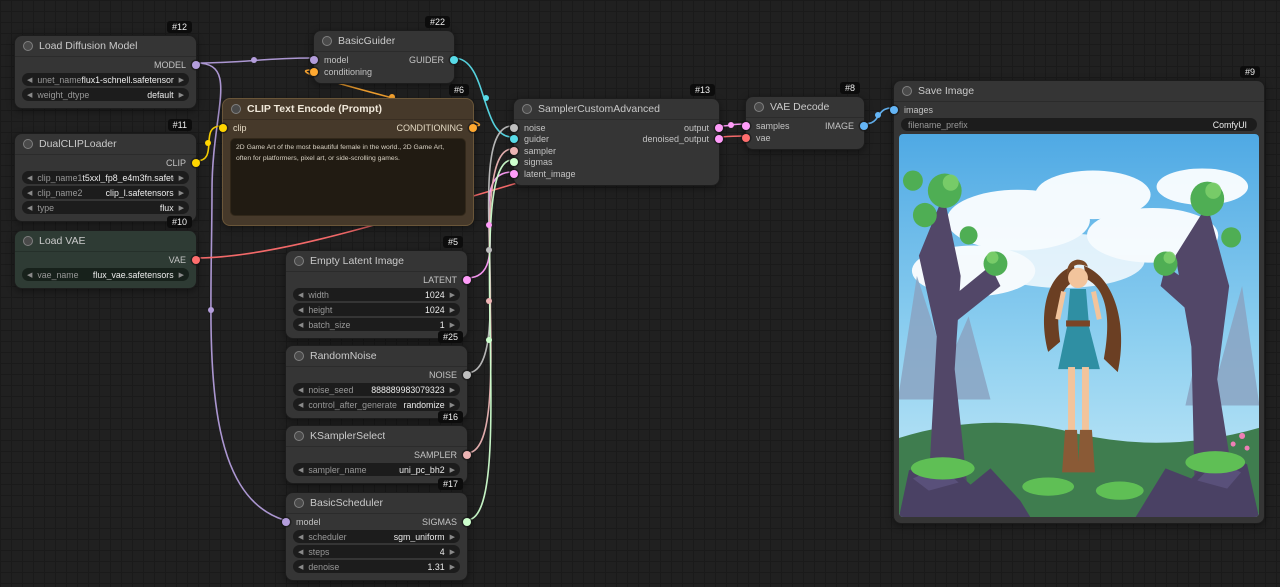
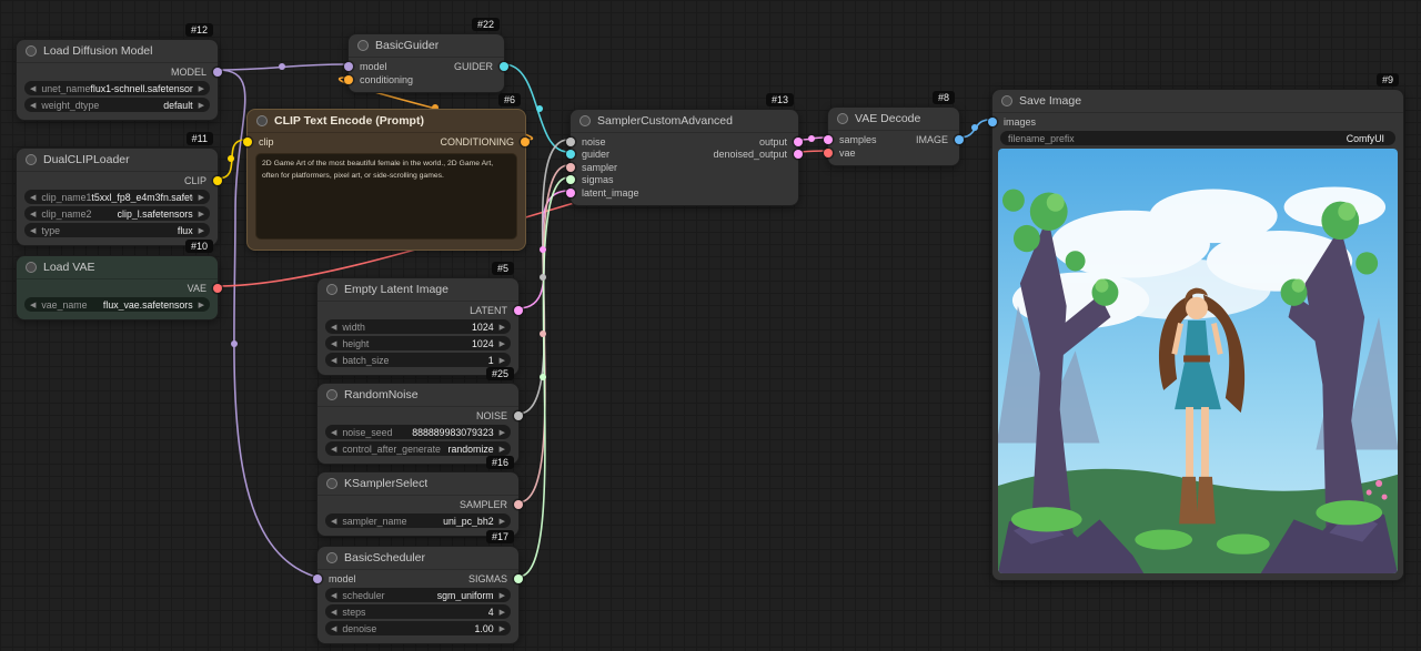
  #12
  Load Diffusion Model
  MODEL
  unet_name
  flux1-schnell.safetensor
  weight_dtype
  default
  #11
  DualCLIPLoader
  CLIP
  clip_name1
  t5xxl_fp8_e4m3fn.safet
  clip_name2
  clip_l.safetensors
  type
  flux
  #10
  Load VAE
  VAE
  vae_name
  flux_vae.safetensors
  #22
  BasicGuider
  model
  GUIDER
  conditioning
  #6
  CLIP Text Encode (Prompt)
  clip
  CONDITIONING
  #13
  SamplerCustomAdvanced
  noise
  output
  guider
  denoised_output
  sampler
  sigmas
  latent_image
  #8
  VAE Decode
  samples
  IMAGE
  vae
  #9
  Save Image
  images
  filename_prefix
  ComfyUI
  #5
  Empty Latent Image
  LATENT
  width
  1024
  height
  1024
  batch_size
  1
  #25
  RandomNoise
  NOISE
  noise_seed
  888889983079323
  control_after_generate
  randomize
  #16
  KSamplerSelect
  SAMPLER
  sampler_name
  uni_pc_bh2
  #17
  BasicScheduler
  model
  SIGMAS
  scheduler
  sgm_uniform
  steps
  4
  denoise
- 1.31
+ 1.00
